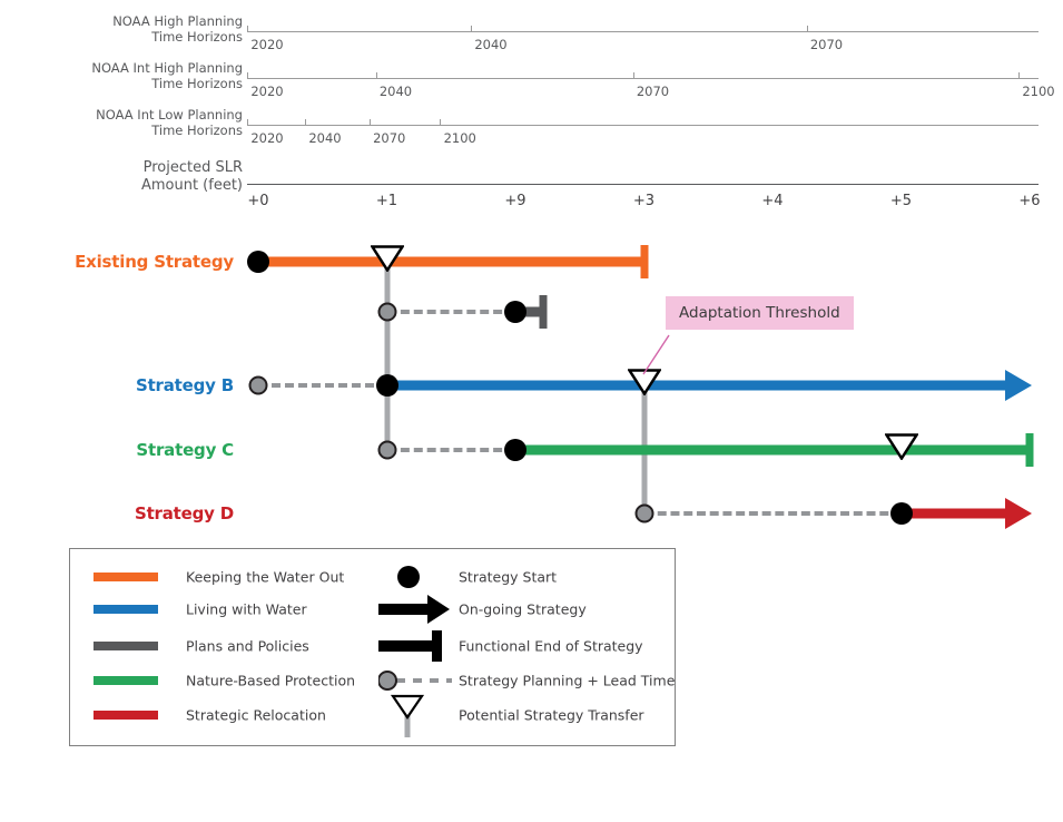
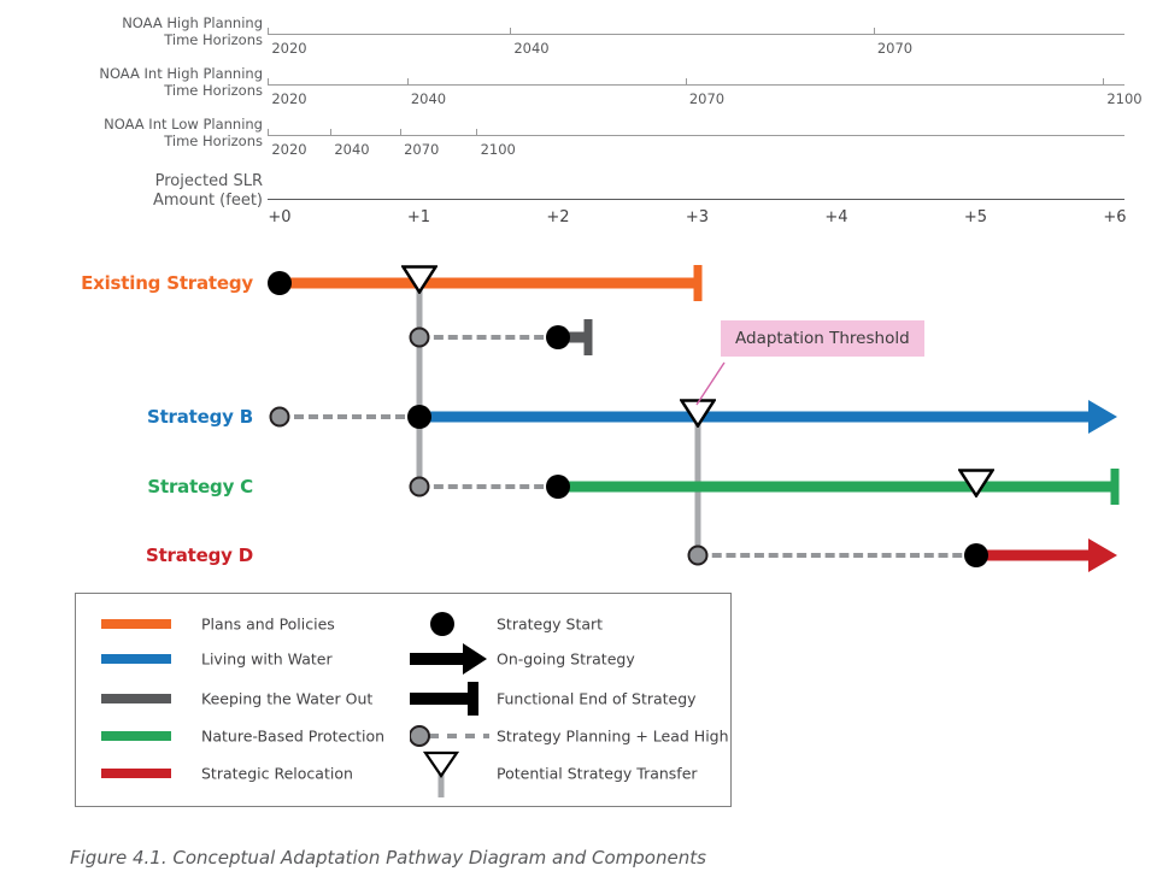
  NOAA High Planning
  Time Horizons
  2020
  2040
  2070
  NOAA Int High Planning
  Time Horizons
  2020
  2040
  2070
  2100
  NOAA Int Low Planning
  Time Horizons
  2020
  2040
  2070
  2100
  Projected SLR
  Amount (feet)
  +0
  +1
- +9
+ +2
  +3
  +4
  +5
  +6
  Existing Strategy
  Strategy B
  Strategy C
  Strategy D
  Adaptation Threshold
- Keeping the Water Out
+ Plans and Policies
  Living with Water
- Plans and Policies
+ Keeping the Water Out
  Nature-Based Protection
  Strategic Relocation
  Strategy Start
  On-going Strategy
  Functional End of Strategy
- Strategy Planning + Lead Time
+ Strategy Planning + Lead High
  Potential Strategy Transfer
+ Figure 4.1. Conceptual Adaptation Pathway Diagram and Components
